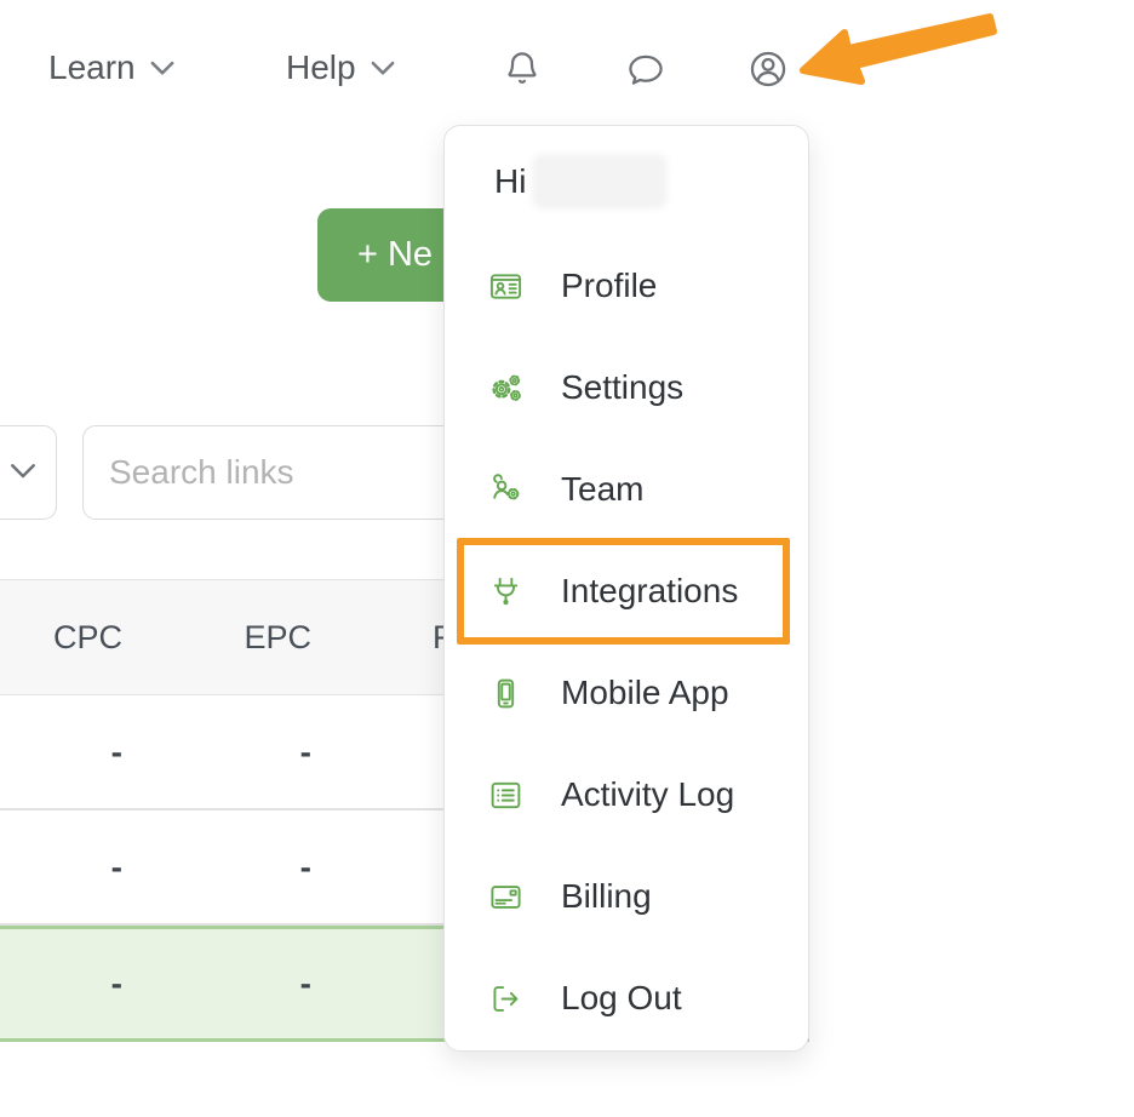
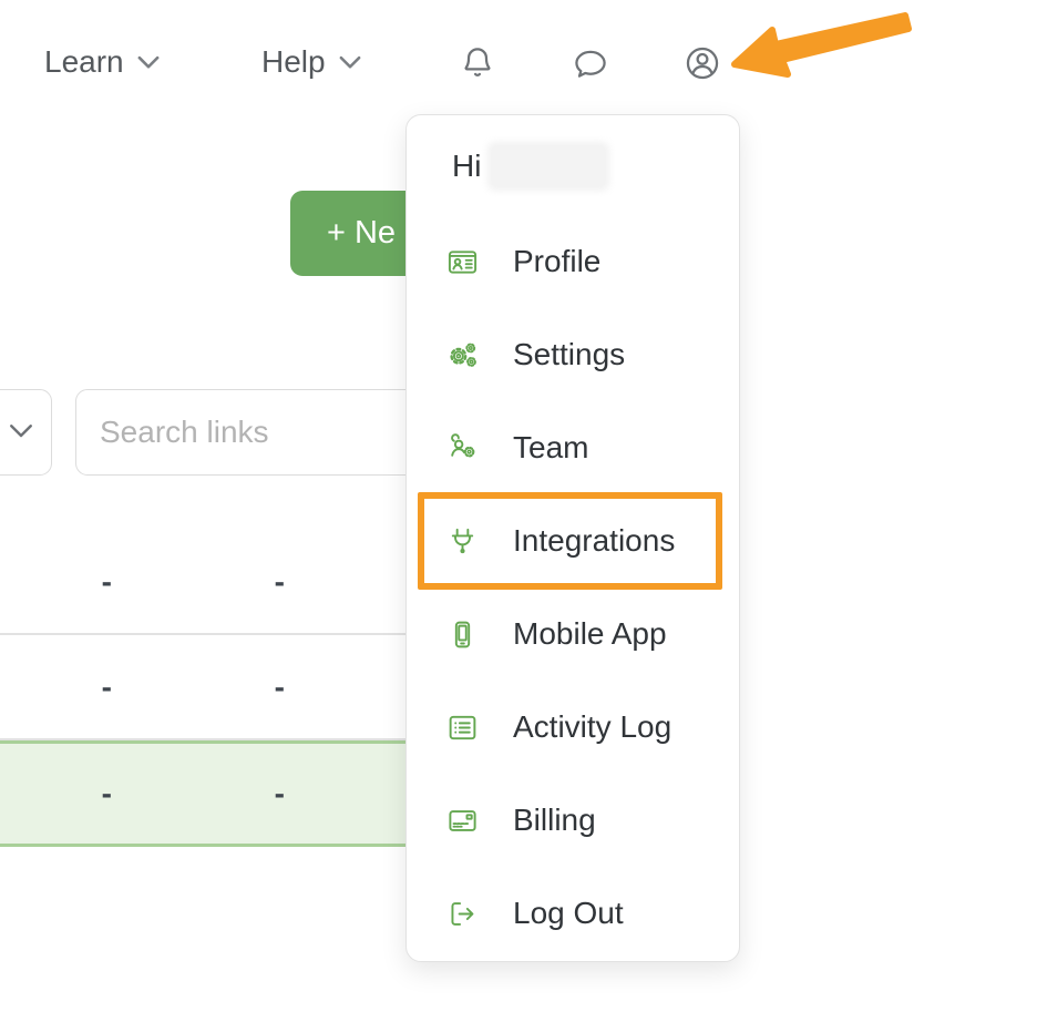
  Learn
  Help
  + Ne
  Search links
- CPC
- EPC
  -
  -
  -
  -
  -
  -
  Hi
  Profile
  Settings
  Team
  Integrations
  Mobile App
  Activity Log
  Billing
  Log Out
